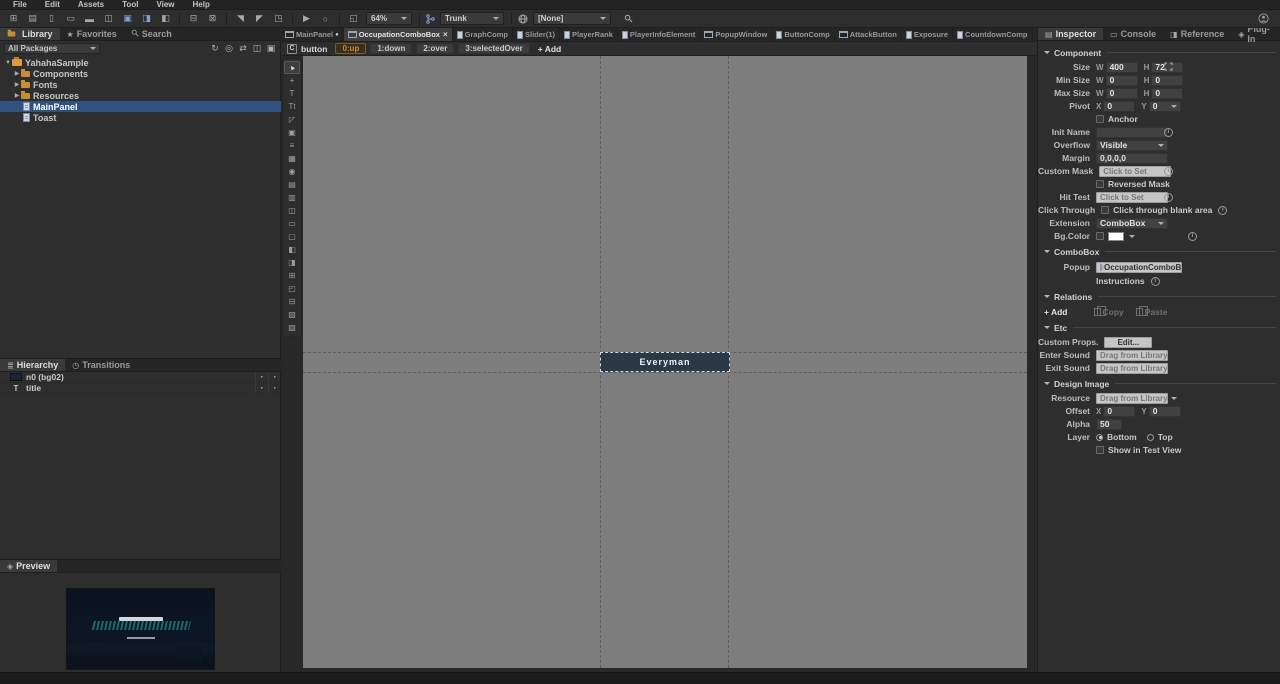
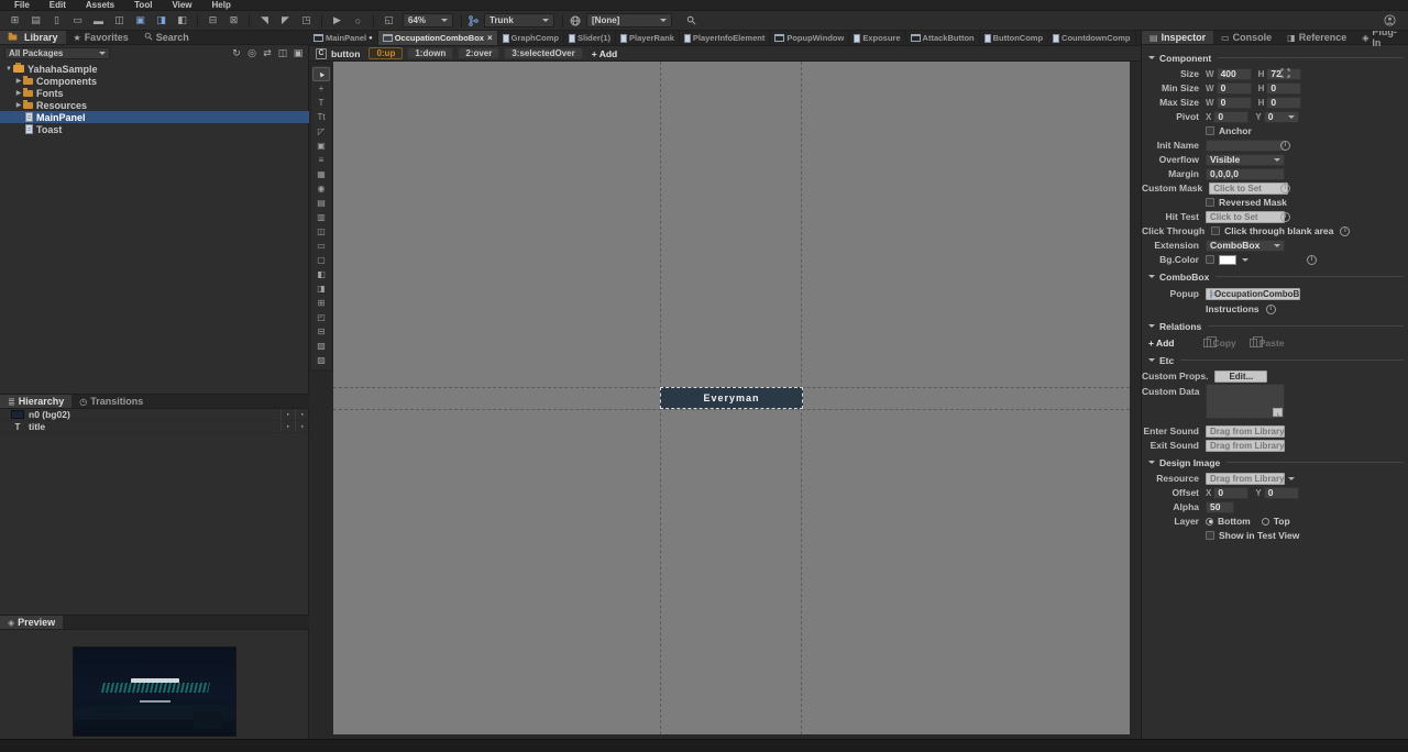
  File
  Edit
  Assets
  Tool
  View
  Help
  ⊞
  ▤
  ▯
  ▭
  ▬
  ◫
  ▣
  ◨
  ◧
  ⊟
  ⊠
  ◥
  ◤
  ◳
  ▶
  ○
  ◱
  64%
  Trunk
  [None]
  Library
  ★
  Favorites
  Search
  All Packages
  ↻
  ◎
  ⇄
  ◫
  ▣
  YahahaSample
  Components
  Fonts
  Resources
  MainPanel
  Toast
  ≣
  Hierarchy
  ◷
  Transitions
  n0 (bg02)
  ·
  ·
  T
  title
  ·
  ·
  ◈
  Preview
  MainPanel
  OccupationComboBox
  ×
  GraphComp
  Slider(1)
  PlayerRank
  PlayerInfoElement
  PopupWindow
- ButtonComp
+ Exposure
  AttackButton
- Exposure
+ ButtonComp
  CountdownComp
  button
  0:up
  1:down
  2:over
  3:selectedOver
  +
  Add
  +
  T
  Tt
  ◸
  ▣
  ≡
  ▦
  ◉
  ▤
  ▥
  ◫
  ▭
  ▢
  ◧
  ◨
  ⊞
  ◰
  ⊟
  ▧
  ▨
  Everyman
  ▤
  Inspector
  ▭
  Console
  ◨
  Reference
  ◈
  Plug-In
  Component
  Size
  W
  400
  H
  72
  Min Size
  W
  0
  H
  0
  Max Size
  W
  0
  H
  0
  Pivot
  X
  0
  Y
  0
  Anchor
  Init Name
  Overflow
  Visible
  Margin
  0,0,0,0
  Custom Mask
  Click to Set
  Reversed Mask
  Hit Test
  Click to Set
  Click Through
  Click through blank area
  Extension
  ComboBox
  Bg.Color
  ComboBox
  Popup
  OccupationComboB
  Instructions
  Relations
  +
  Add
  Copy
  Paste
  Etc
  Custom Props.
  Edit...
+ Custom Data
  Enter Sound
  Drag from Library
  Exit Sound
  Drag from Library
  Design Image
  Resource
  Drag from Library
  Offset
  X
  0
  Y
  0
  Alpha
  50
  Layer
  Bottom
  Top
  Show in Test View
